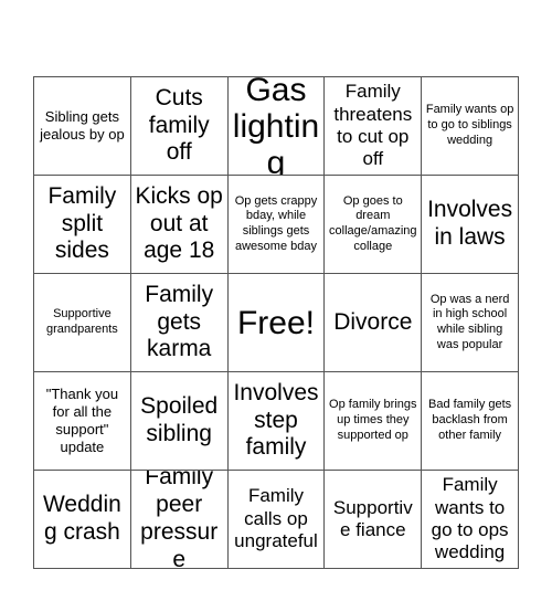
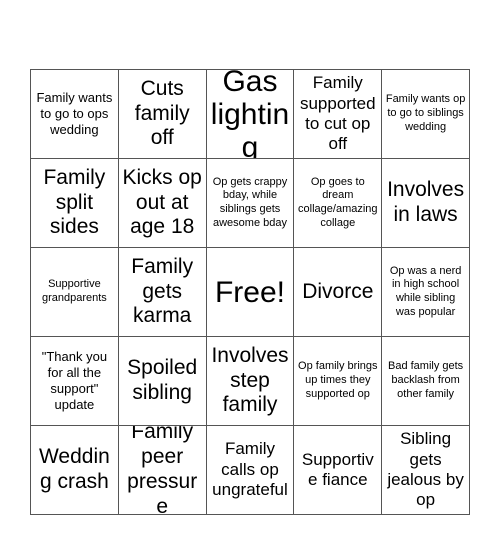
- Sibling gets jealous by op
+ Family wants to go to ops wedding
  Cuts family off
  Gas lighting
- Family threatens to cut op off
+ Family supported to cut op off
  Family wants op to go to siblings wedding
  Family split sides
  Kicks op out at age 18
  Op gets crappy bday, while siblings gets awesome bday
  Op goes to dream collage/amazing collage
  Involves in laws
  Supportive grandparents
  Family gets karma
  Free!
  Divorce
  Op was a nerd in high school while sibling was popular
  "Thank you for all the support" update
  Spoiled sibling
  Involves step family
  Op family brings up times they supported op
  Bad family gets backlash from other family
  Wedding crash
  Family peer pressure
  Family calls op ungrateful
  Supportive fiance
- Family wants to go to ops wedding
+ Sibling gets jealous by op
